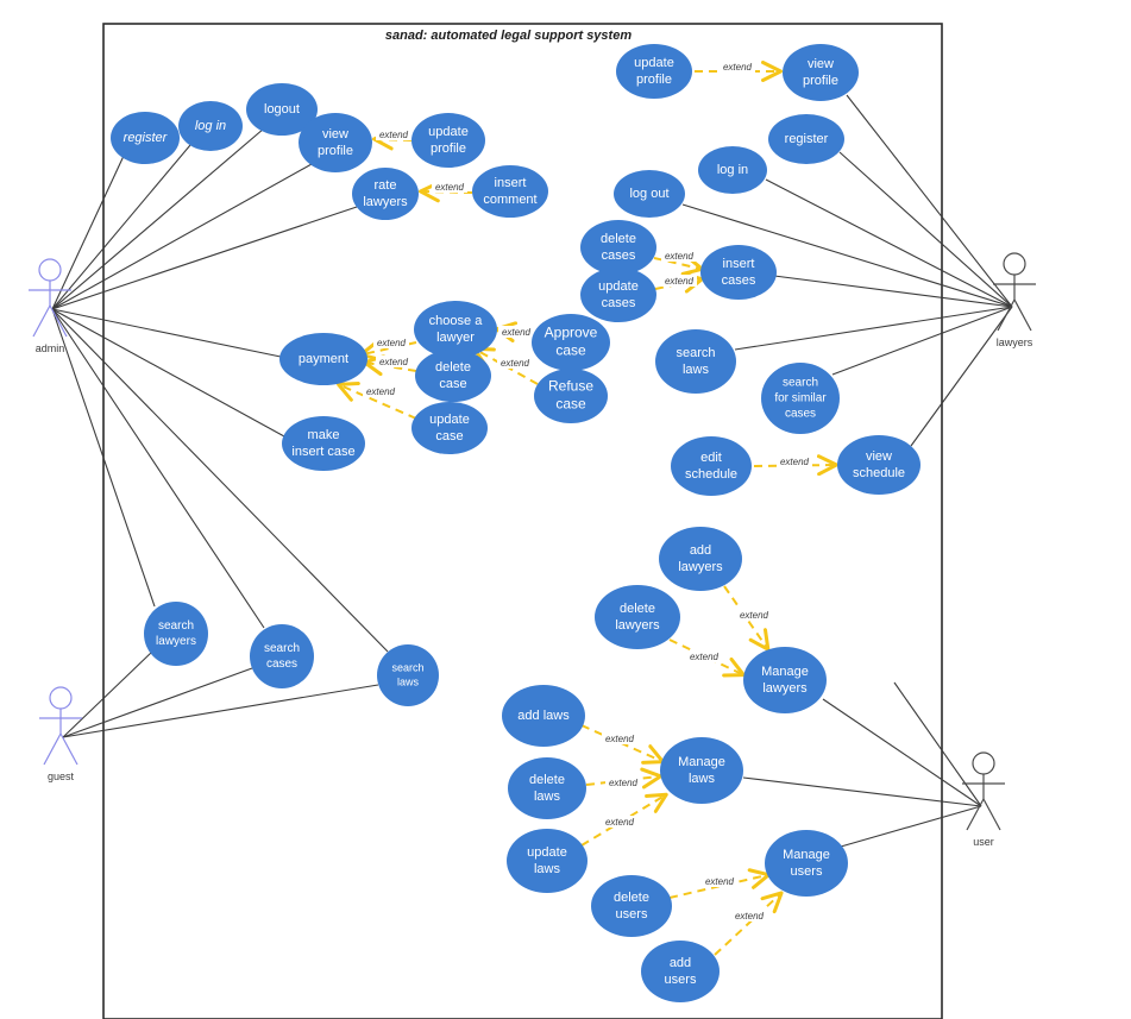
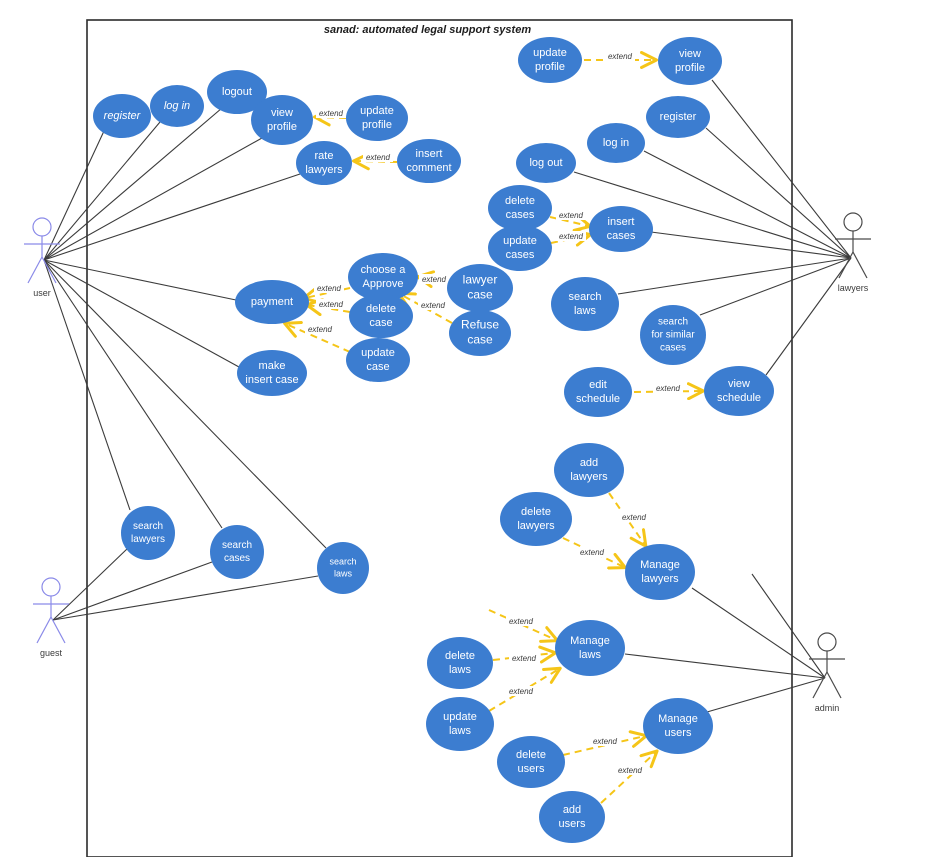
  extend
  extend
  extend
  extend
  extend
  extend
  extend
  extend
  extend
  extend
  extend
  extend
  extend
  extend
  extend
  extend
  extend
  extend
  register
  log in
  logout
  view
  profile
  update
  profile
  rate
  lawyers
  insert
  comment
  payment
  make
  insert case
  choose a
- lawyer
+ Approve
  delete
  case
  update
  case
- Approve
+ lawyer
  case
  Refuse
  case
  update
  profile
  view
  profile
  register
  log in
  log out
  delete
  cases
  update
  cases
  insert
  cases
  search
  laws
  search
  for similar
  cases
  edit
  schedule
  view
  schedule
  add
  lawyers
  delete
  lawyers
  Manage
  lawyers
- add laws
  delete
  laws
  update
  laws
  Manage
  laws
  delete
  users
  add
  users
  Manage
  users
  search
  lawyers
  search
  cases
  search
  laws
- admin
+ user
  guest
  lawyers
- user
+ admin
  sanad: automated legal support system
